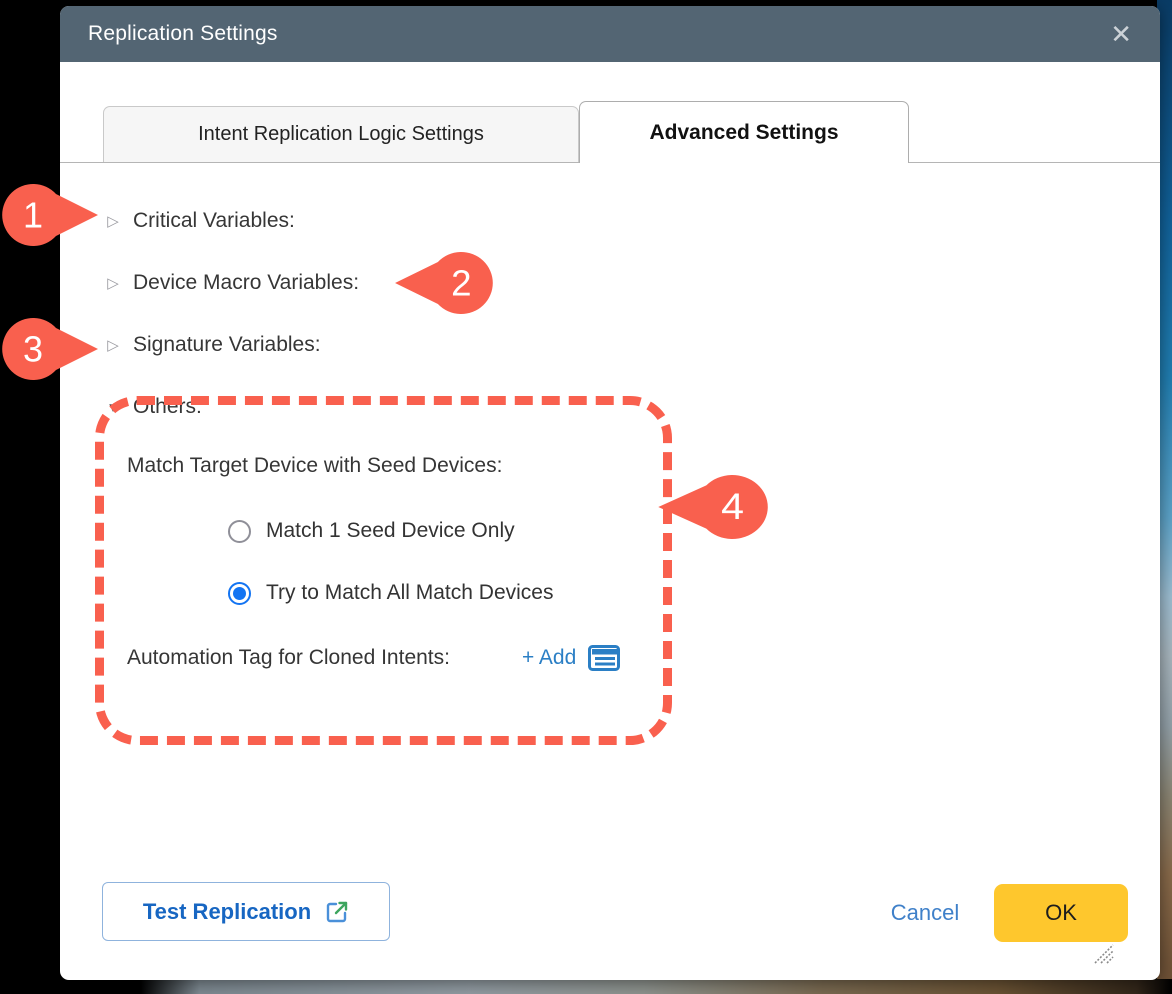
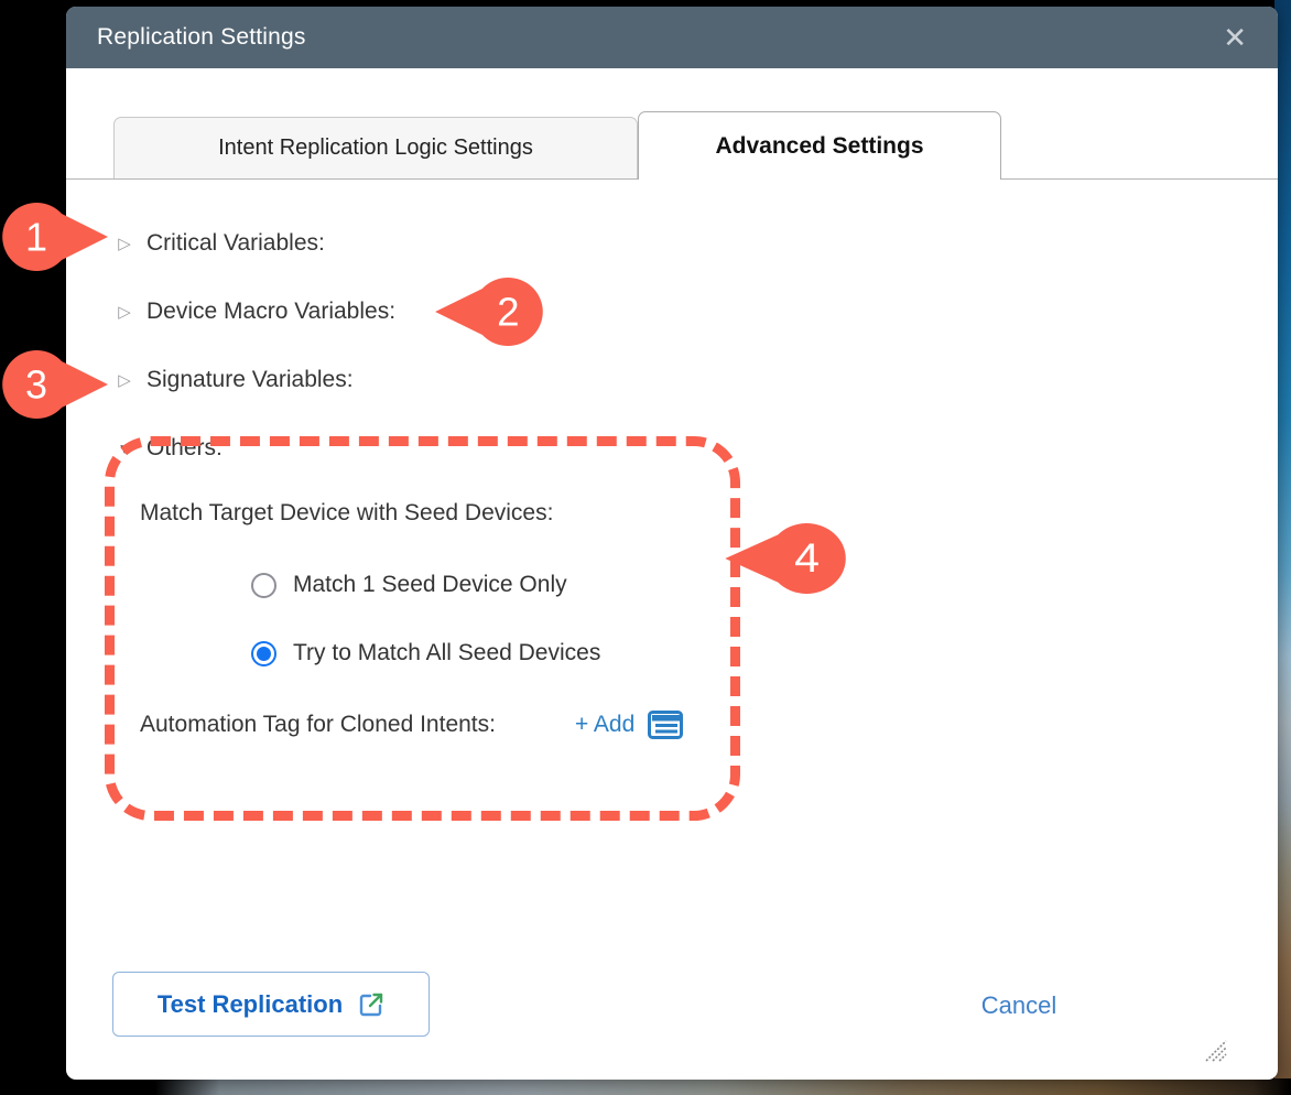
  Replication Settings
  ✕
  Intent Replication Logic Settings
  Advanced Settings
  ▷
  Critical Variables:
  ▷
  Device Macro Variables:
  ▷
  Signature Variables:
  ▾
  Others:
  Match Target Device with Seed Devices:
  Match 1 Seed Device Only
- Try to Match All Match Devices
+ Try to Match All Seed Devices
  Automation Tag for Cloned Intents:
  + Add
  Test Replication
  Cancel
- OK
  1
  2
  3
  4
